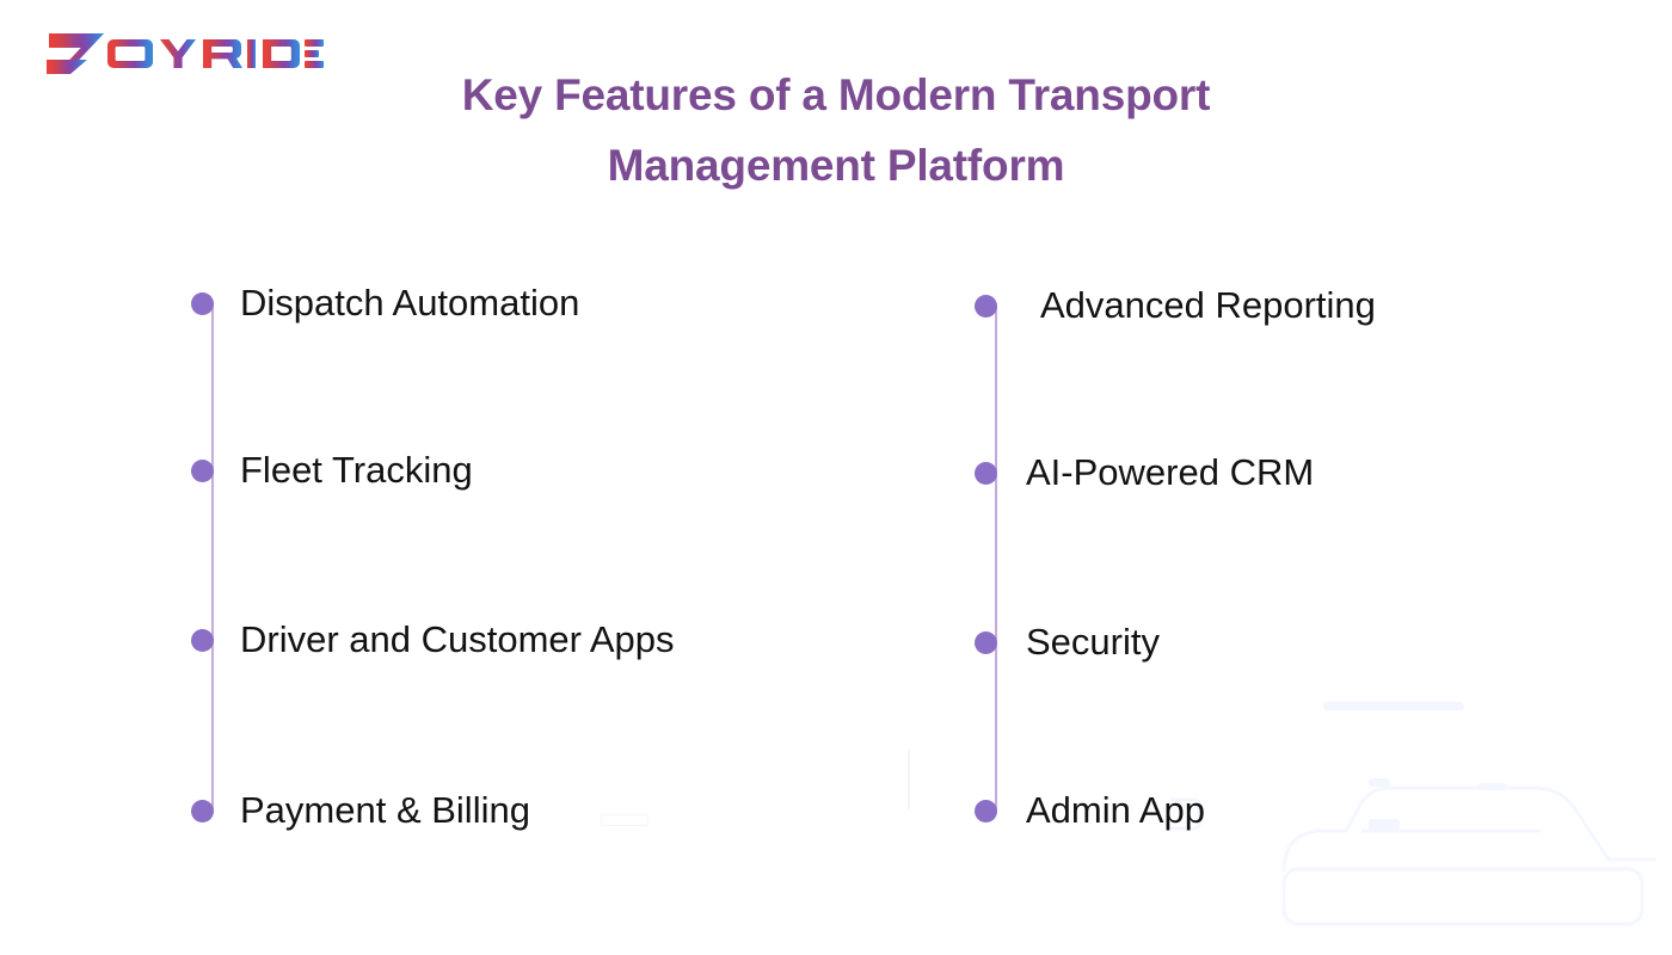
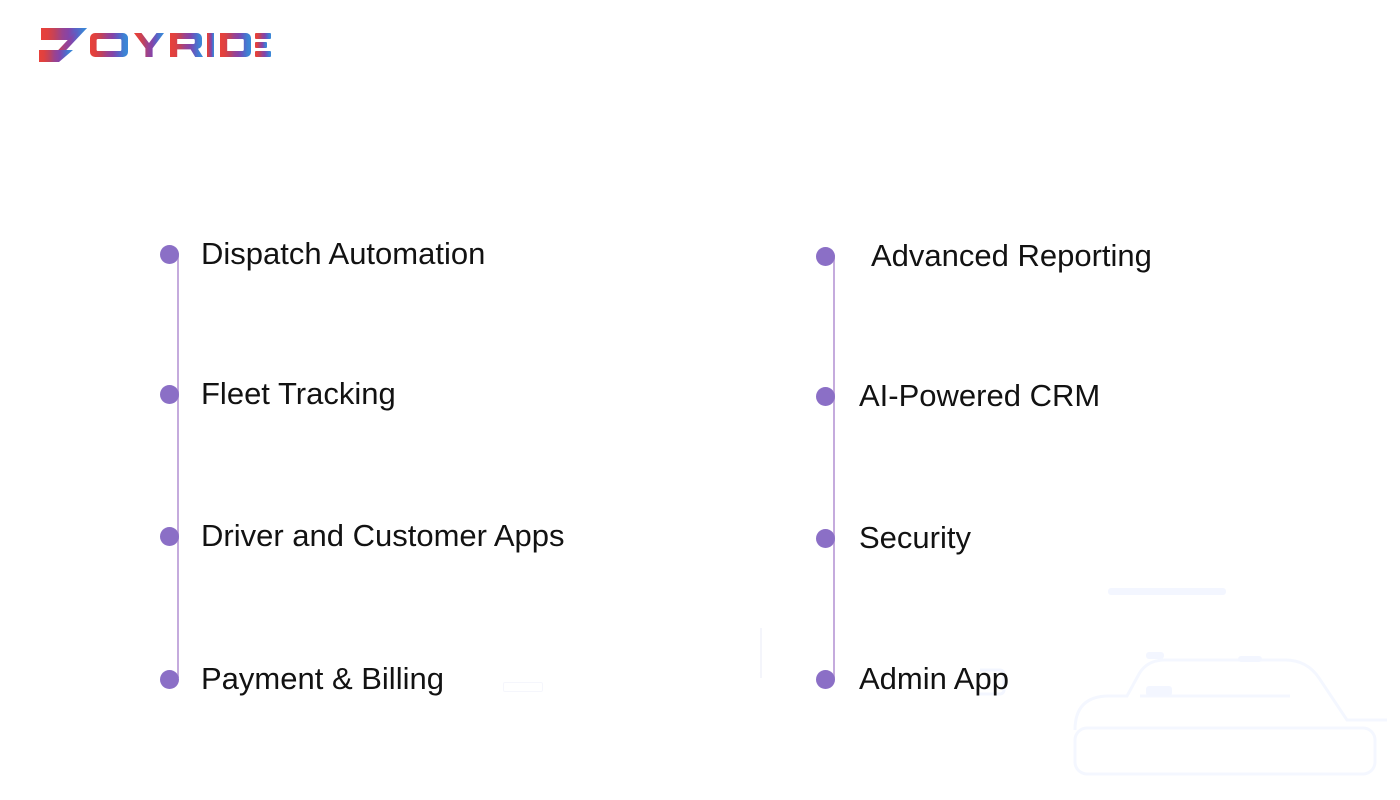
- Key Features of a Modern Transport
- Management Platform
  Dispatch Automation
  Fleet Tracking
  Driver and Customer Apps
  Payment & Billing
  Advanced Reporting
  AI-Powered CRM
  Security
  Admin App
